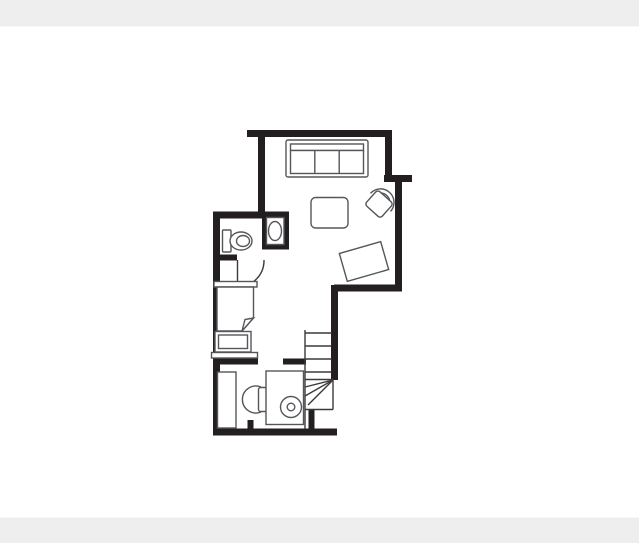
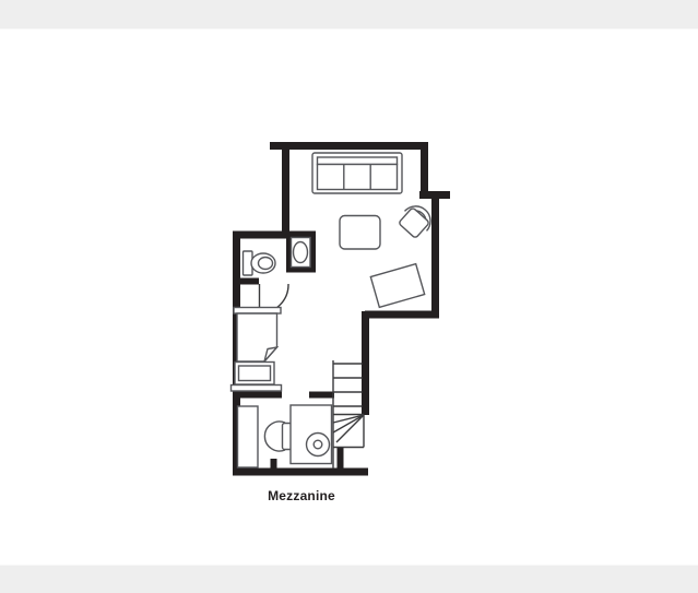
+ Mezzanine
